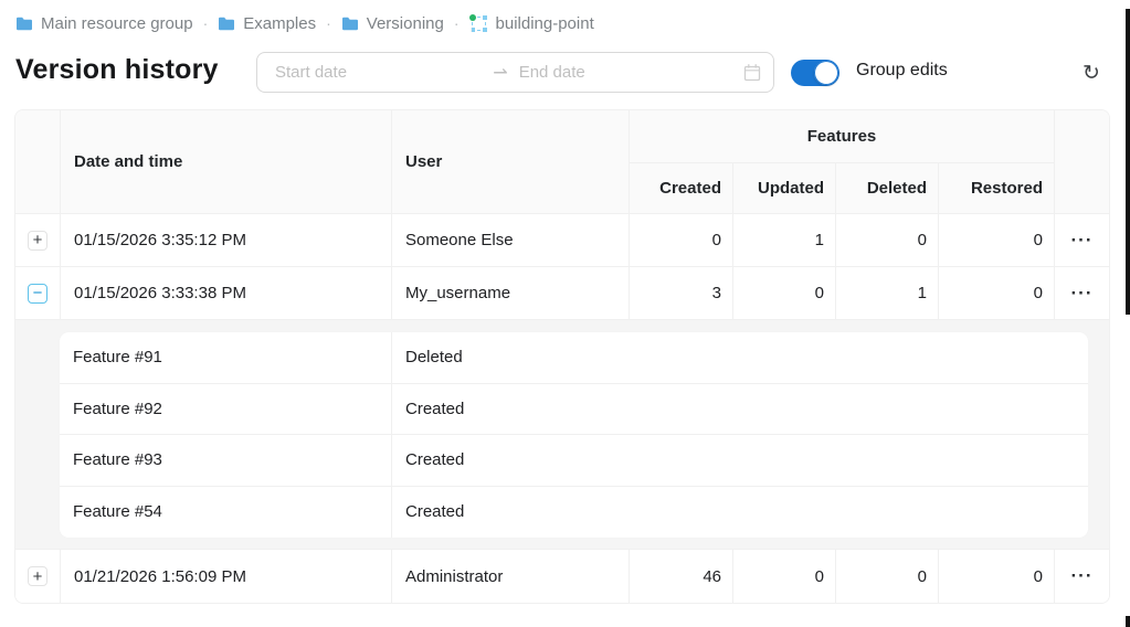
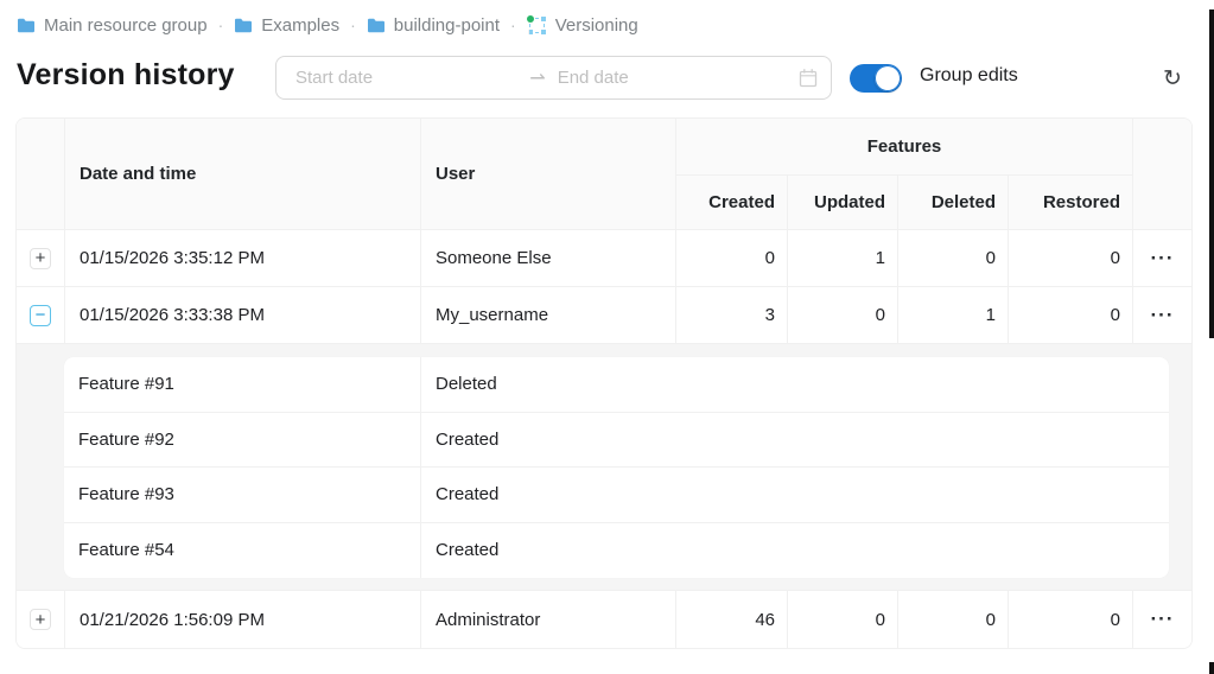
  Main resource group
  ·
  Examples
  ·
- Versioning
+ building-point
  ·
- building-point
+ Versioning
  Version history
  Start date
  ⇀
  End date
  Group edits
  ↻
  Date and time
  User
  Features
  Created
  Updated
  Deleted
  Restored
  +
  01/15/2026 3:35:12 PM
  Someone Else
  0
  1
  0
  0
  ···
  −
  01/15/2026 3:33:38 PM
  My_username
  3
  0
  1
  0
  ···
  Feature #91
  Deleted
  Feature #92
  Created
  Feature #93
  Created
  Feature #54
  Created
  +
  01/21/2026 1:56:09 PM
  Administrator
  46
  0
  0
  0
  ···
